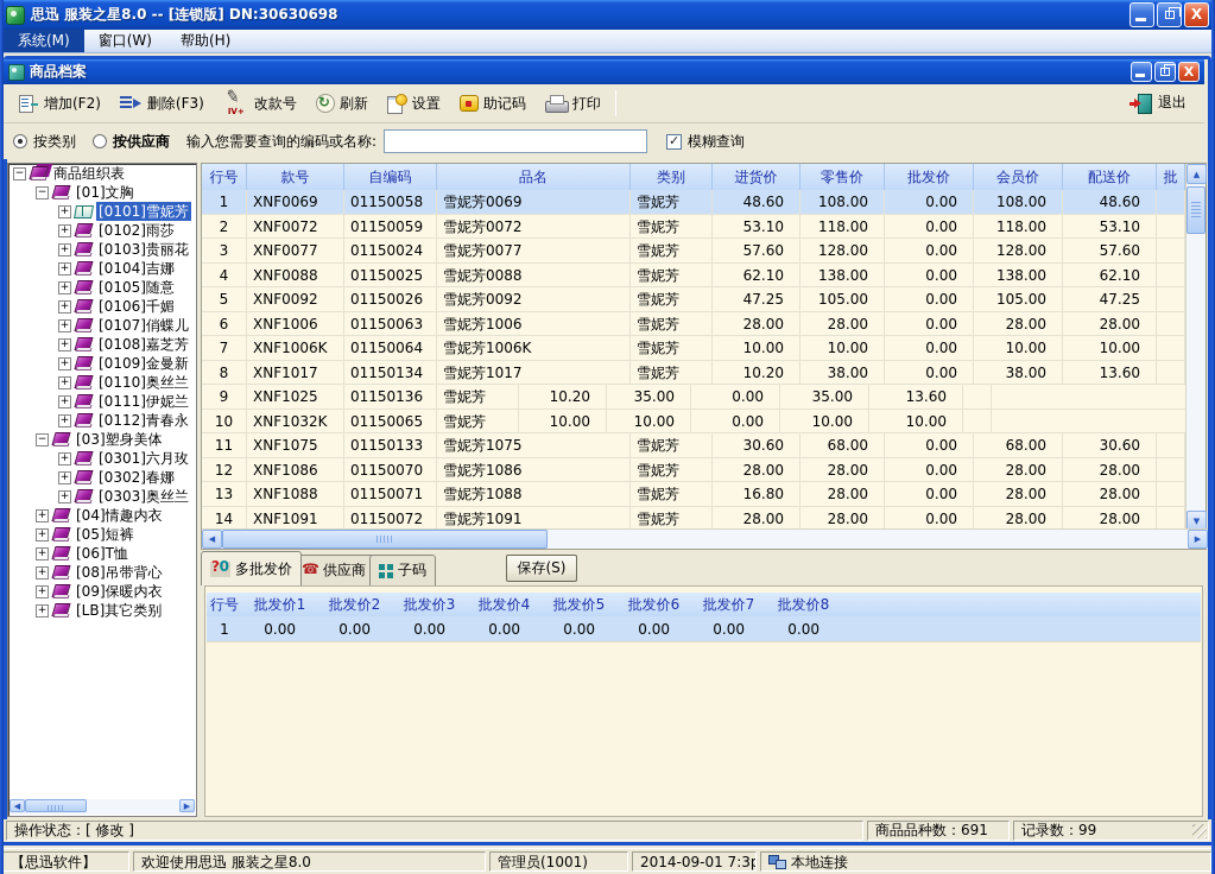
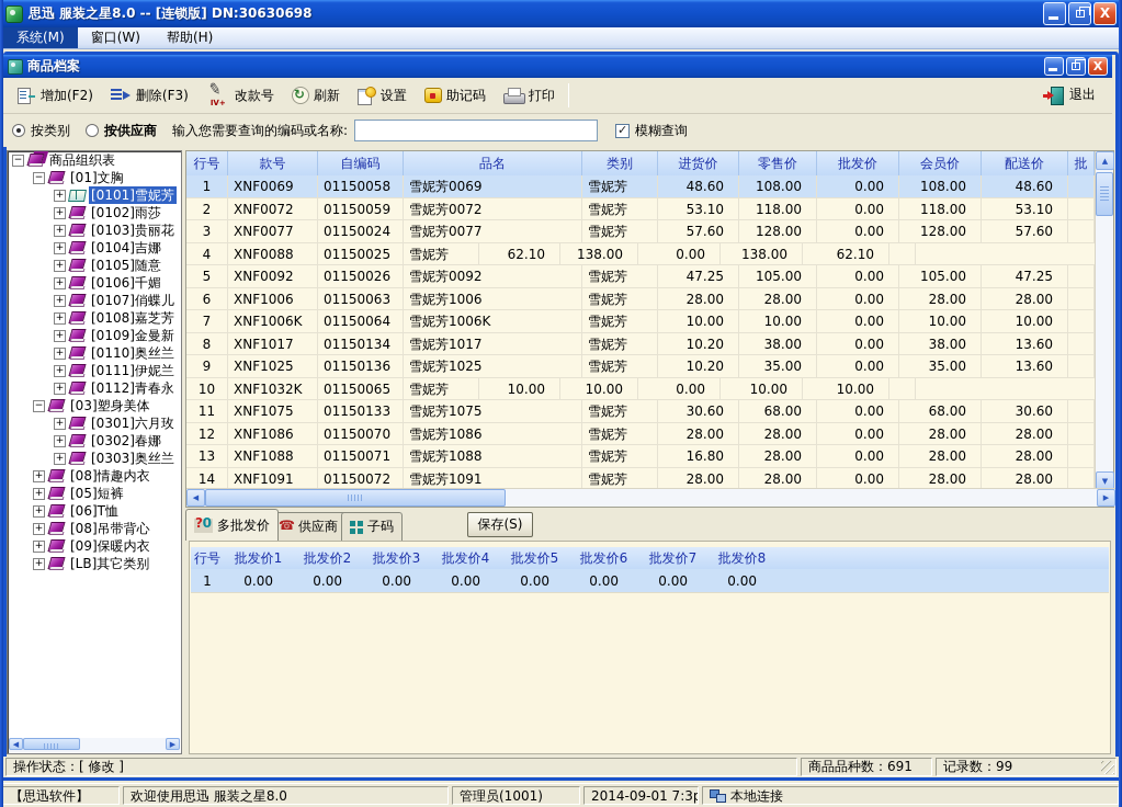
  思迅 服装之星8.0 -- [连锁版] DN:30630698
  X
  系统(M)
  窗口(W)
  帮助(H)
  商品档案
  X
  增加(F2)
  删除(F3)
  改款号
  刷新
  设置
  助记码
  打印
  退出
  按类别
  按供应商
  输入您需要查询的编码或名称:
  模糊查询
  −
  商品组织表
  −
  [01]文胸
  +
  [0101]雪妮芳
  +
  [0102]雨莎
  +
  [0103]贵丽花
  +
  [0104]吉娜
  +
  [0105]随意
  +
  [0106]千媚
  +
  [0107]俏蝶儿
  +
  [0108]嘉芝芳
  +
  [0109]金曼新
  +
  [0110]奥丝兰
  +
  [0111]伊妮兰
  +
  [0112]青春永
  −
  [03]塑身美体
  +
  [0301]六月玫
  +
  [0302]春娜
  +
  [0303]奥丝兰
  +
- [04]情趣内衣
+ [08]情趣内衣
  +
  [05]短裤
  +
  [06]T恤
  +
  [08]吊带背心
  +
  [09]保暖内衣
  +
  [LB]其它类别
  ◀
  ▶
  行号
  款号
  自编码
  品名
  类别
  进货价
  零售价
  批发价
  会员价
  配送价
  批
  1
  XNF0069
  01150058
  雪妮芳0069
  雪妮芳
  48.60
  108.00
  0.00
  108.00
  48.60
  2
  XNF0072
  01150059
  雪妮芳0072
  雪妮芳
  53.10
  118.00
  0.00
  118.00
  53.10
  3
  XNF0077
  01150024
  雪妮芳0077
  雪妮芳
  57.60
  128.00
  0.00
  128.00
  57.60
  4
  XNF0088
  01150025
- 雪妮芳0088
  雪妮芳
  62.10
  138.00
  0.00
  138.00
  62.10
  5
  XNF0092
  01150026
  雪妮芳0092
  雪妮芳
  47.25
  105.00
  0.00
  105.00
  47.25
  6
  XNF1006
  01150063
  雪妮芳1006
  雪妮芳
  28.00
  28.00
  0.00
  28.00
  28.00
  7
  XNF1006K
  01150064
  雪妮芳1006K
  雪妮芳
  10.00
  10.00
  0.00
  10.00
  10.00
  8
  XNF1017
  01150134
  雪妮芳1017
  雪妮芳
  10.20
  38.00
  0.00
  38.00
  13.60
  9
  XNF1025
  01150136
+ 雪妮芳1025
  雪妮芳
  10.20
  35.00
  0.00
  35.00
  13.60
  10
  XNF1032K
  01150065
  雪妮芳
  10.00
  10.00
  0.00
  10.00
  10.00
  11
  XNF1075
  01150133
  雪妮芳1075
  雪妮芳
  30.60
  68.00
  0.00
  68.00
  30.60
  12
  XNF1086
  01150070
  雪妮芳1086
  雪妮芳
  28.00
  28.00
  0.00
  28.00
  28.00
  13
  XNF1088
  01150071
  雪妮芳1088
  雪妮芳
  16.80
  28.00
  0.00
  28.00
  28.00
  14
  XNF1091
  01150072
  雪妮芳1091
  雪妮芳
  28.00
  28.00
  0.00
  28.00
  28.00
  ▲
  ▼
  ◀
  ▶
  多批发价
  供应商
  子码
  保存(S)
  行号
  批发价1
  批发价2
  批发价3
  批发价4
  批发价5
  批发价6
  批发价7
  批发价8
  1
  0.00
  0.00
  0.00
  0.00
  0.00
  0.00
  0.00
  0.00
  操作状态：[ 修改 ]
  商品品种数：691
  记录数：99
  【思迅软件】
  欢迎使用思迅 服装之星8.0
  管理员(1001)
  2014-09-01 7:3p
  本地连接
